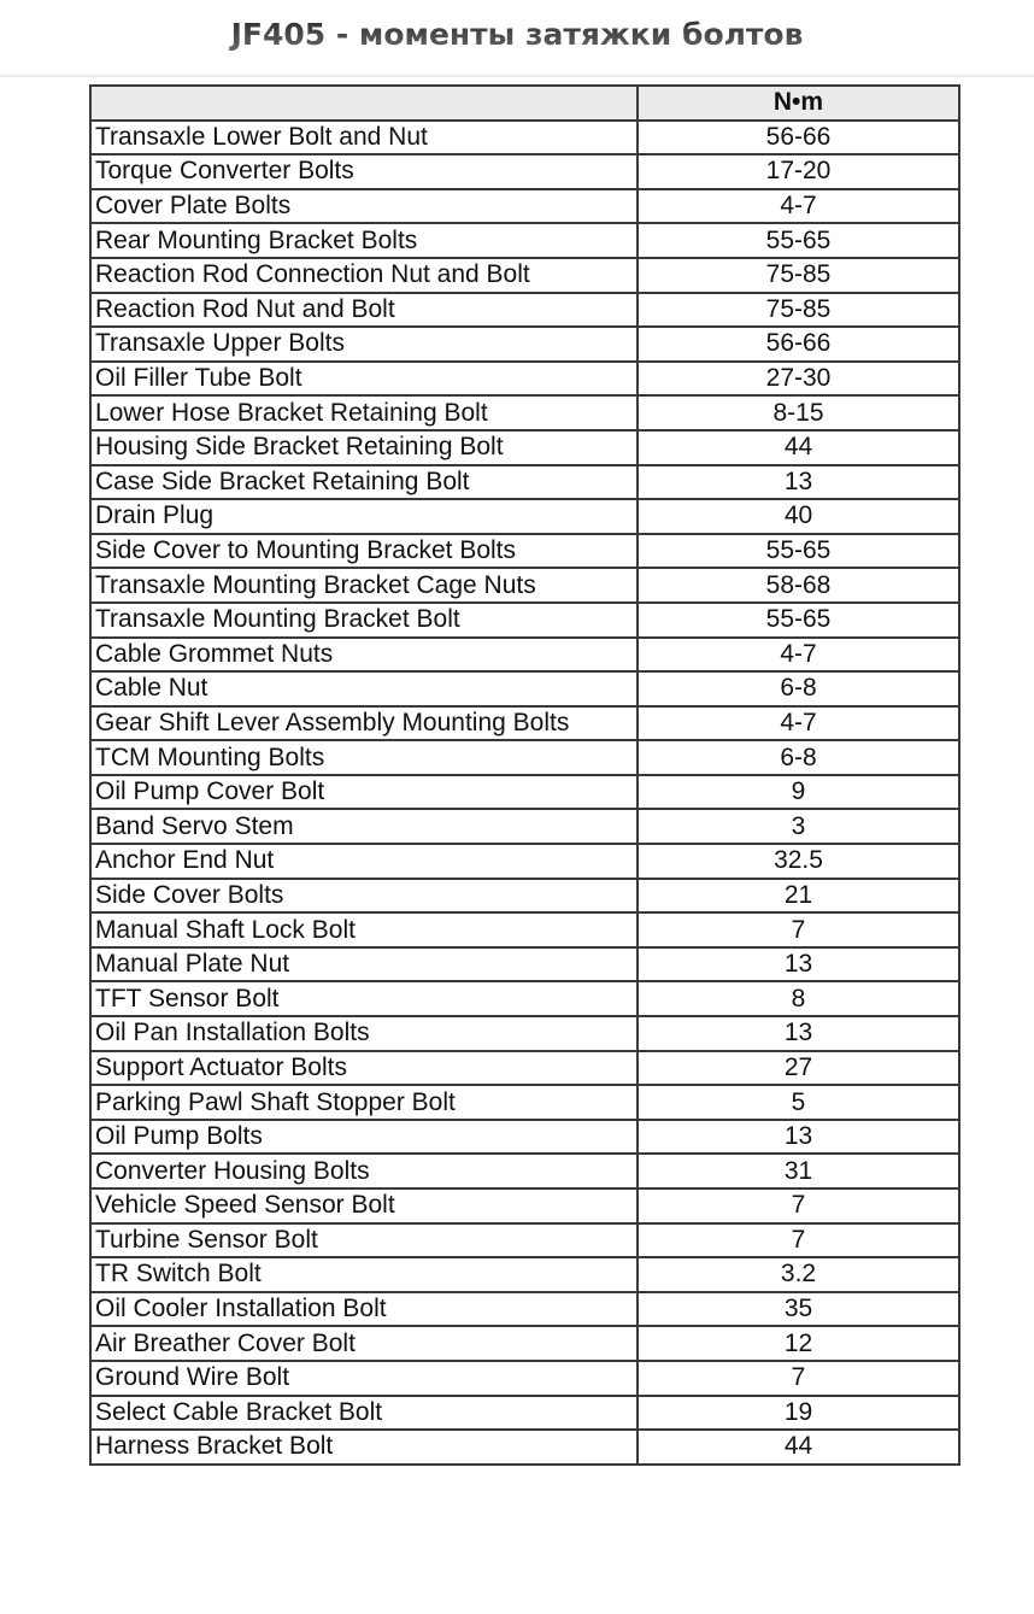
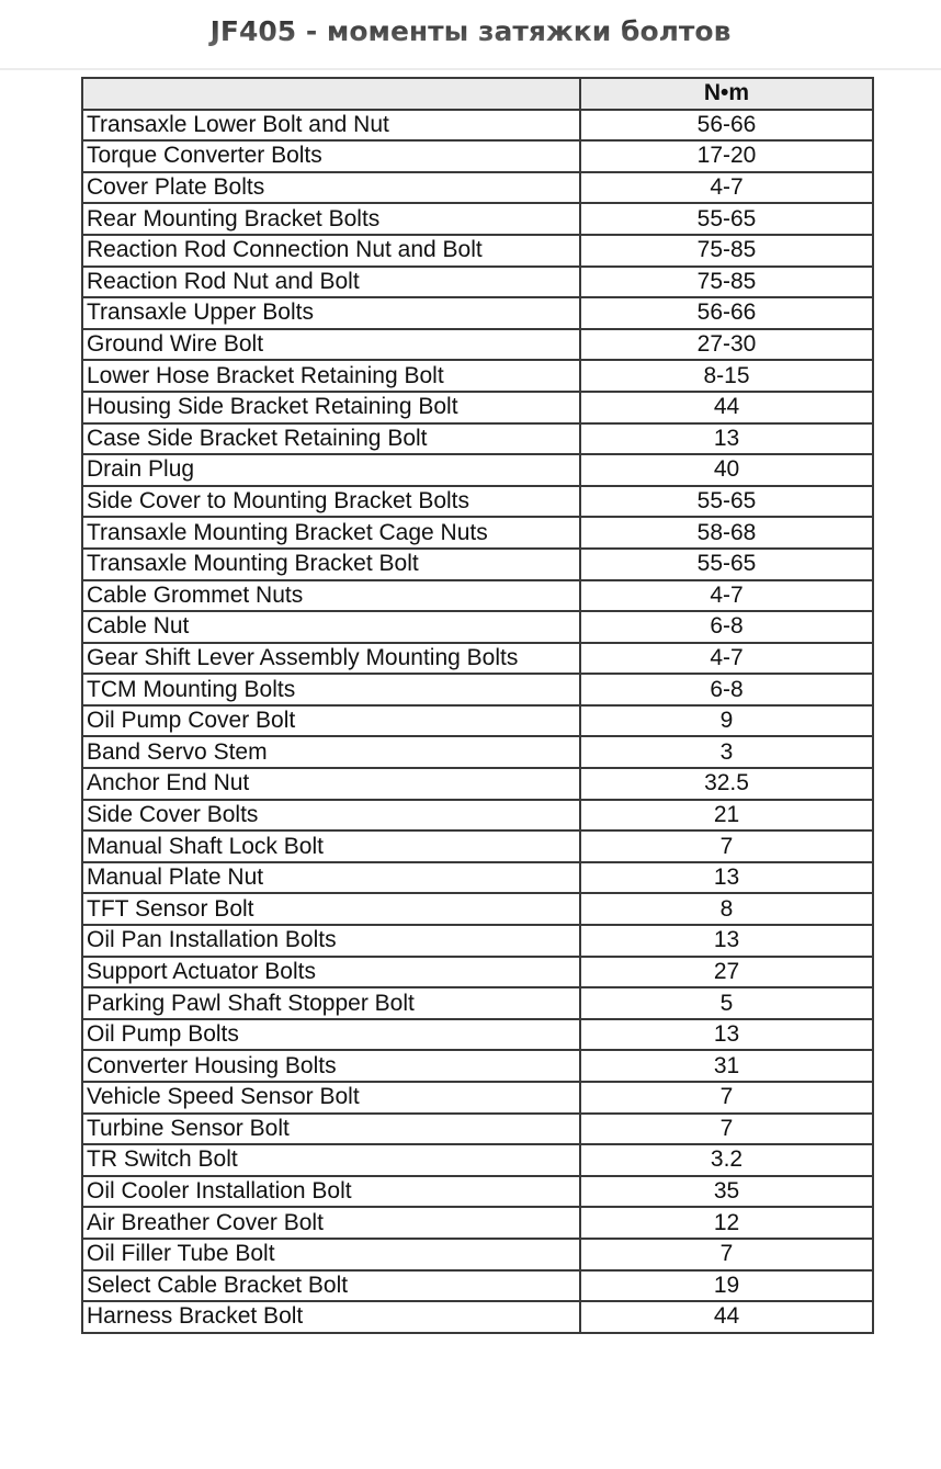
  JF405 - моменты затяжки болтов
  	N•m
  Transaxle Lower Bolt and Nut	56-66
  Torque Converter Bolts	17-20
  Cover Plate Bolts	4-7
  Rear Mounting Bracket Bolts	55-65
  Reaction Rod Connection Nut and Bolt	75-85
  Reaction Rod Nut and Bolt	75-85
  Transaxle Upper Bolts	56-66
- Oil Filler Tube Bolt	27-30
+ Ground Wire Bolt	27-30
  Lower Hose Bracket Retaining Bolt	8-15
  Housing Side Bracket Retaining Bolt	44
  Case Side Bracket Retaining Bolt	13
  Drain Plug	40
  Side Cover to Mounting Bracket Bolts	55-65
  Transaxle Mounting Bracket Cage Nuts	58-68
  Transaxle Mounting Bracket Bolt	55-65
  Cable Grommet Nuts	4-7
  Cable Nut	6-8
  Gear Shift Lever Assembly Mounting Bolts	4-7
  TCM Mounting Bolts	6-8
  Oil Pump Cover Bolt	9
  Band Servo Stem	3
  Anchor End Nut	32.5
  Side Cover Bolts	21
  Manual Shaft Lock Bolt	7
  Manual Plate Nut	13
  TFT Sensor Bolt	8
  Oil Pan Installation Bolts	13
  Support Actuator Bolts	27
  Parking Pawl Shaft Stopper Bolt	5
  Oil Pump Bolts	13
  Converter Housing Bolts	31
  Vehicle Speed Sensor Bolt	7
  Turbine Sensor Bolt	7
  TR Switch Bolt	3.2
  Oil Cooler Installation Bolt	35
  Air Breather Cover Bolt	12
- Ground Wire Bolt	7
+ Oil Filler Tube Bolt	7
  Select Cable Bracket Bolt	19
  Harness Bracket Bolt	44
